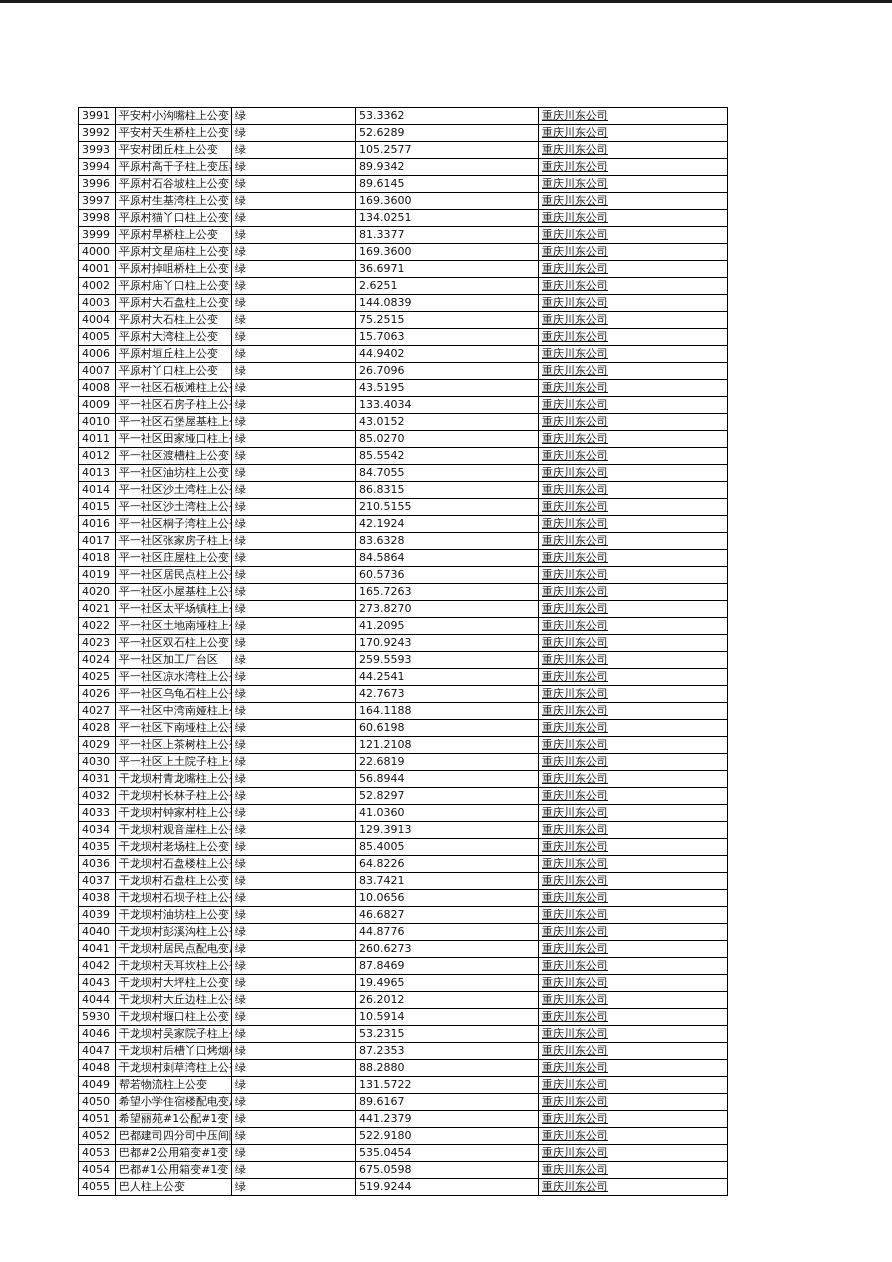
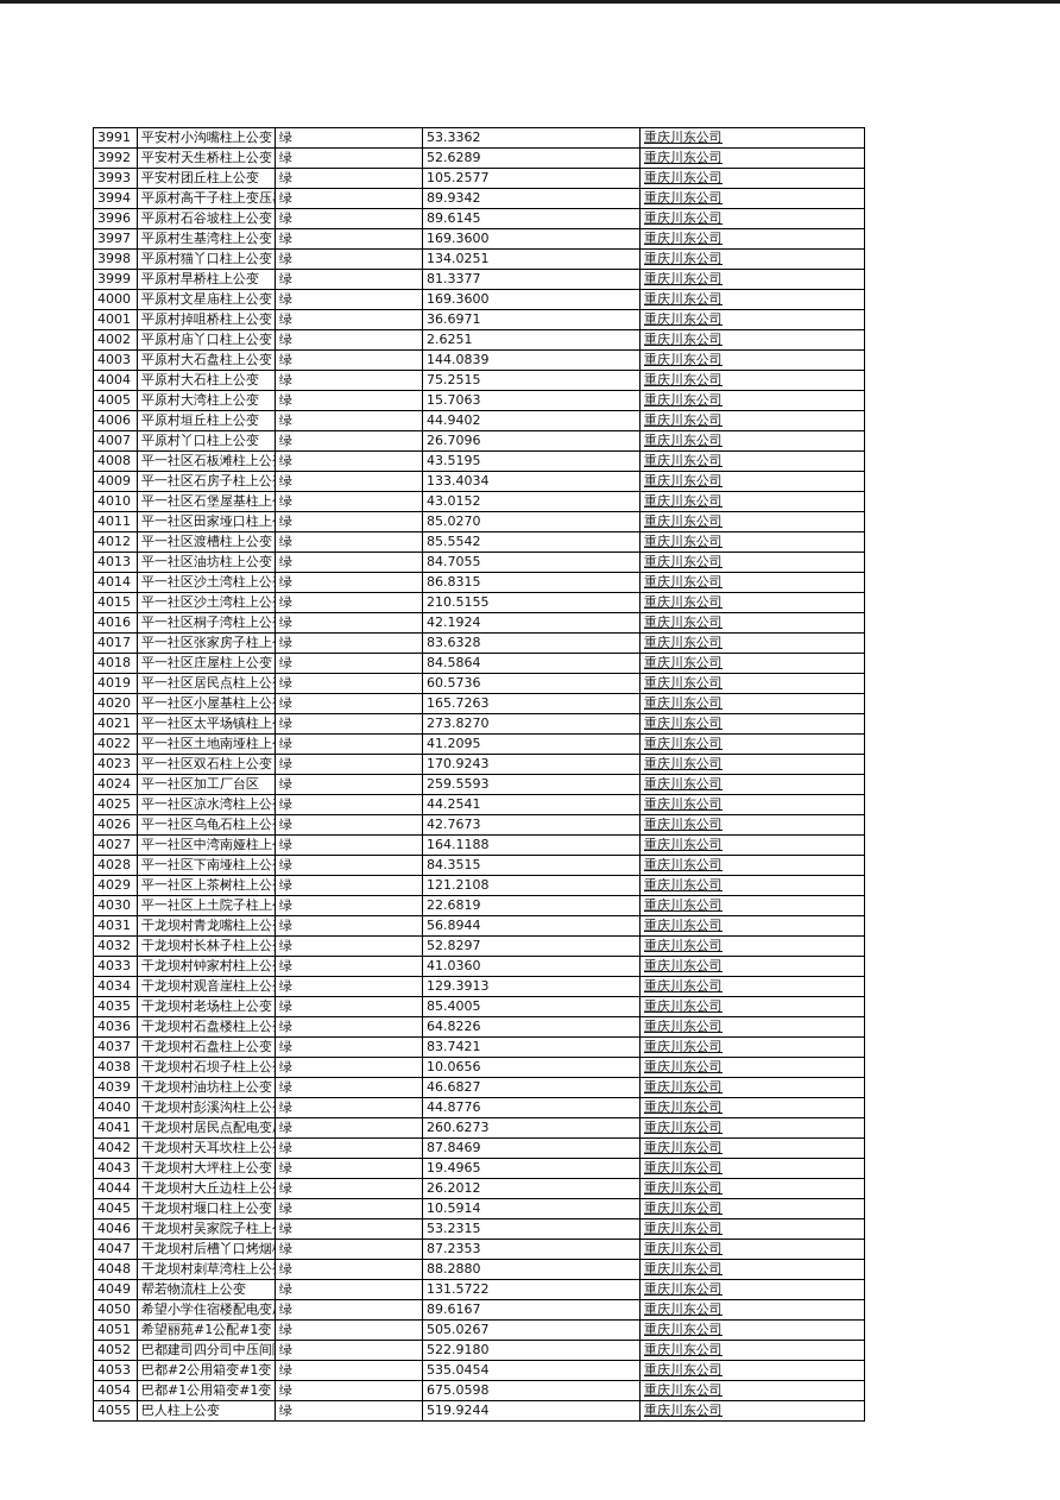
  3991	平安村小沟嘴柱上公变	绿	53.3362	重庆川东公司
  3992	平安村天生桥柱上公变	绿	52.6289	重庆川东公司
  3993	平安村团丘柱上公变	绿	105.2577	重庆川东公司
  3994	平原村高干子柱上变压	绿	89.9342	重庆川东公司
  3996	平原村石谷坡柱上公变	绿	89.6145	重庆川东公司
  3997	平原村生基湾柱上公变	绿	169.3600	重庆川东公司
  3998	平原村猫丫口柱上公变	绿	134.0251	重庆川东公司
  3999	平原村旱桥柱上公变	绿	81.3377	重庆川东公司
  4000	平原村文星庙柱上公变	绿	169.3600	重庆川东公司
  4001	平原村掉咀桥柱上公变	绿	36.6971	重庆川东公司
  4002	平原村庙丫口柱上公变	绿	2.6251	重庆川东公司
  4003	平原村大石盘柱上公变	绿	144.0839	重庆川东公司
  4004	平原村大石柱上公变	绿	75.2515	重庆川东公司
  4005	平原村大湾柱上公变	绿	15.7063	重庆川东公司
  4006	平原村垣丘柱上公变	绿	44.9402	重庆川东公司
  4007	平原村丫口柱上公变	绿	26.7096	重庆川东公司
  4008	平一社区石板滩柱上公	绿	43.5195	重庆川东公司
  4009	平一社区石房子柱上公	绿	133.4034	重庆川东公司
  4010	平一社区石堡屋基柱上	绿	43.0152	重庆川东公司
  4011	平一社区田家垭口柱上	绿	85.0270	重庆川东公司
  4012	平一社区渡槽柱上公变	绿	85.5542	重庆川东公司
  4013	平一社区油坊柱上公变	绿	84.7055	重庆川东公司
  4014	平一社区沙土湾柱上公	绿	86.8315	重庆川东公司
  4015	平一社区沙土湾柱上公	绿	210.5155	重庆川东公司
  4016	平一社区桐子湾柱上公	绿	42.1924	重庆川东公司
  4017	平一社区张家房子柱上	绿	83.6328	重庆川东公司
  4018	平一社区庄屋柱上公变	绿	84.5864	重庆川东公司
  4019	平一社区居民点柱上公	绿	60.5736	重庆川东公司
  4020	平一社区小屋基柱上公	绿	165.7263	重庆川东公司
  4021	平一社区太平场镇柱上	绿	273.8270	重庆川东公司
  4022	平一社区土地南垭柱上	绿	41.2095	重庆川东公司
  4023	平一社区双石柱上公变	绿	170.9243	重庆川东公司
  4024	平一社区加工厂台区	绿	259.5593	重庆川东公司
  4025	平一社区凉水湾柱上公	绿	44.2541	重庆川东公司
  4026	平一社区乌龟石柱上公	绿	42.7673	重庆川东公司
  4027	平一社区中湾南娅柱上	绿	164.1188	重庆川东公司
- 4028	平一社区下南垭柱上公	绿	60.6198	重庆川东公司
+ 4028	平一社区下南垭柱上公	绿	84.3515	重庆川东公司
  4029	平一社区上茶树柱上公	绿	121.2108	重庆川东公司
  4030	平一社区上土院子柱上	绿	22.6819	重庆川东公司
  4031	干龙坝村青龙嘴柱上公	绿	56.8944	重庆川东公司
  4032	干龙坝村长林子柱上公	绿	52.8297	重庆川东公司
  4033	干龙坝村钟家村柱上公	绿	41.0360	重庆川东公司
  4034	干龙坝村观音崖柱上公	绿	129.3913	重庆川东公司
  4035	干龙坝村老场柱上公变	绿	85.4005	重庆川东公司
  4036	干龙坝村石盘楼柱上公	绿	64.8226	重庆川东公司
  4037	干龙坝村石盘柱上公变	绿	83.7421	重庆川东公司
  4038	干龙坝村石坝子柱上公	绿	10.0656	重庆川东公司
  4039	干龙坝村油坊柱上公变	绿	46.6827	重庆川东公司
  4040	干龙坝村彭溪沟柱上公	绿	44.8776	重庆川东公司
  4041	干龙坝村居民点配电变	绿	260.6273	重庆川东公司
  4042	干龙坝村天耳坎柱上公	绿	87.8469	重庆川东公司
  4043	干龙坝村大坪柱上公变	绿	19.4965	重庆川东公司
  4044	干龙坝村大丘边柱上公	绿	26.2012	重庆川东公司
- 5930	干龙坝村堰口柱上公变	绿	10.5914	重庆川东公司
+ 4045	干龙坝村堰口柱上公变	绿	10.5914	重庆川东公司
  4046	干龙坝村吴家院子柱上	绿	53.2315	重庆川东公司
  4047	干龙坝村后槽丫口烤烟	绿	87.2353	重庆川东公司
  4048	干龙坝村刺草湾柱上公	绿	88.2880	重庆川东公司
  4049	帮若物流柱上公变	绿	131.5722	重庆川东公司
  4050	希望小学住宿楼配电变	绿	89.6167	重庆川东公司
- 4051	希望丽苑#1公配#1变	绿	441.2379	重庆川东公司
+ 4051	希望丽苑#1公配#1变	绿	505.0267	重庆川东公司
  4052	巴都建司四分司中压间	绿	522.9180	重庆川东公司
  4053	巴都#2公用箱变#1变	绿	535.0454	重庆川东公司
  4054	巴都#1公用箱变#1变	绿	675.0598	重庆川东公司
  4055	巴人柱上公变	绿	519.9244	重庆川东公司
